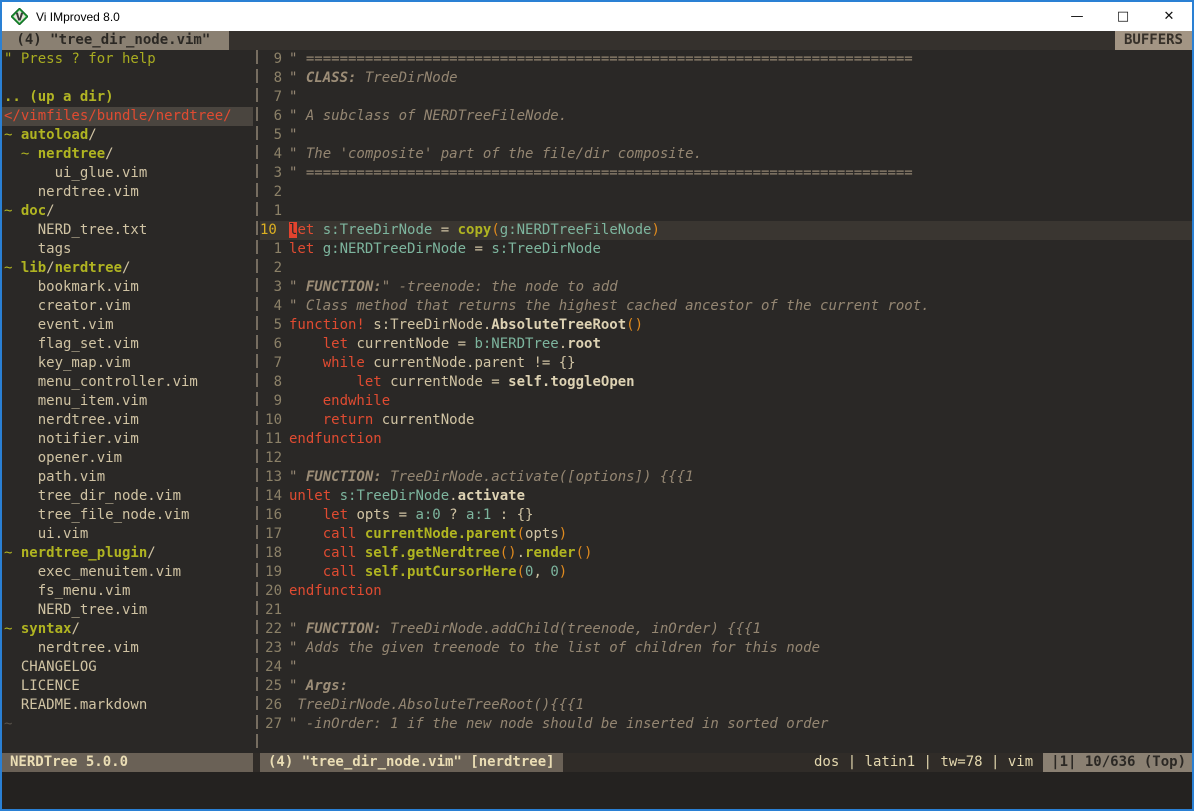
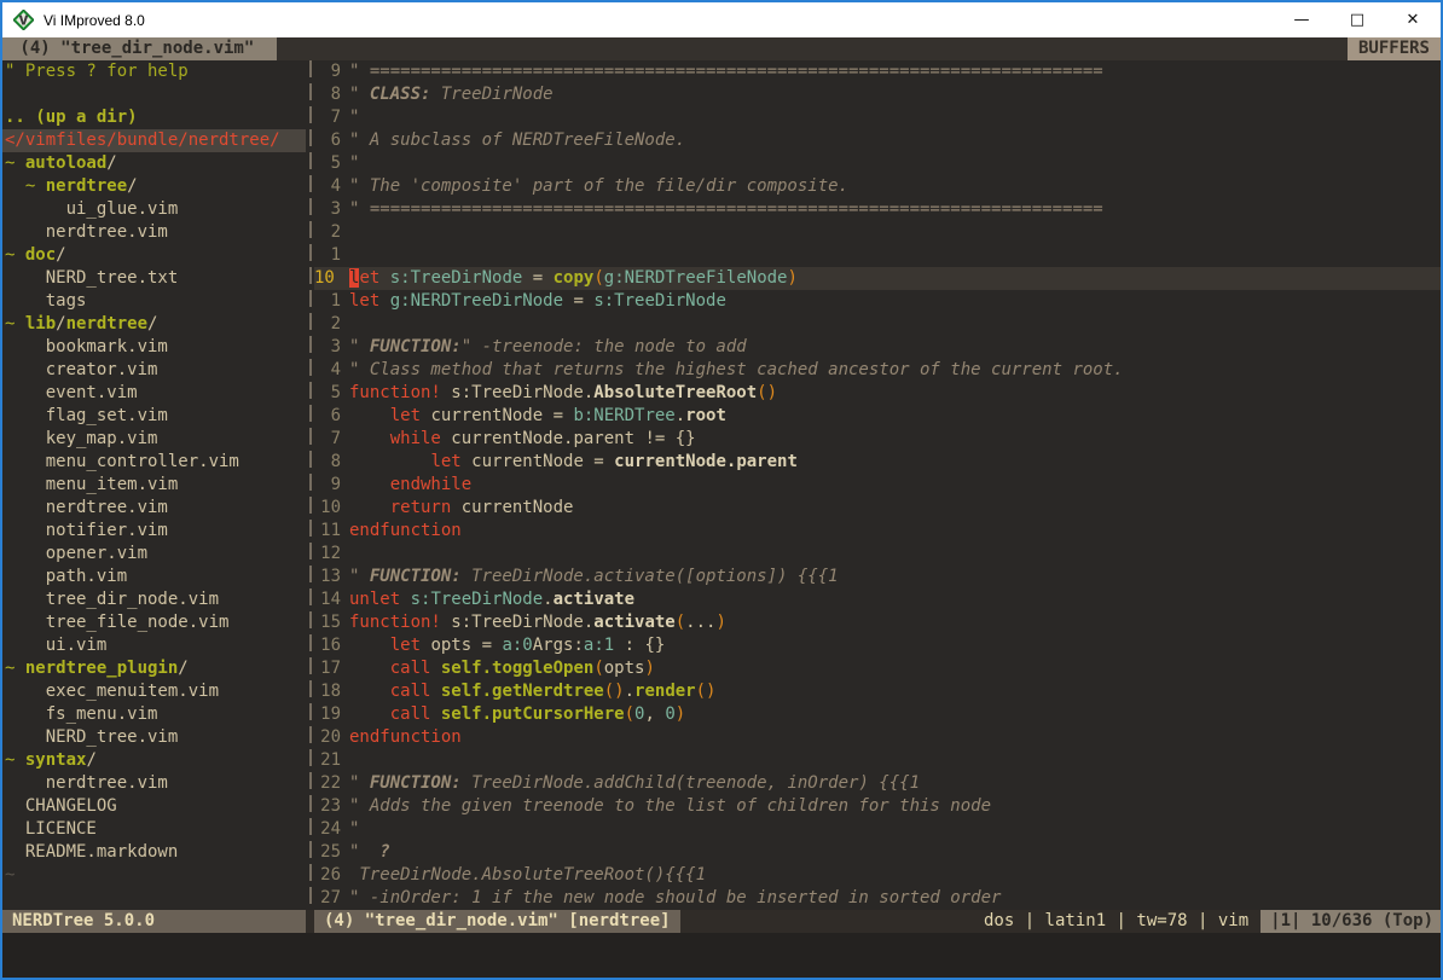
  Vi IMproved 8.0
  —
  □
  ✕
  (4) "tree_dir_node.vim"
  BUFFERS
  " Press ? for help
  .. (up a dir)
  </vimfiles/bundle/nerdtree/
  ~ autoload/
  ~ nerdtree/
  ui_glue.vim
  nerdtree.vim
  ~ doc/
  NERD_tree.txt
  tags
  ~ lib/nerdtree/
  bookmark.vim
  creator.vim
  event.vim
  flag_set.vim
  key_map.vim
  menu_controller.vim
  menu_item.vim
  nerdtree.vim
  notifier.vim
  opener.vim
  path.vim
  tree_dir_node.vim
  tree_file_node.vim
  ui.vim
  ~ nerdtree_plugin/
  exec_menuitem.vim
  fs_menu.vim
  NERD_tree.vim
  ~ syntax/
  nerdtree.vim
  CHANGELOG
  LICENCE
  README.markdown
  ~
  9 " ========================================================================
  8 " CLASS: TreeDirNode
  7 "
  6 " A subclass of NERDTreeFileNode.
  5 "
  4 " The 'composite' part of the file/dir composite.
  3 " ========================================================================
  2
  1
  10 let s:TreeDirNode = copy(g:NERDTreeFileNode)
  1 let g:NERDTreeDirNode = s:TreeDirNode
  2
  3 " FUNCTION:" -treenode: the node to add
  4 " Class method that returns the highest cached ancestor of the current root.
  5 function! s:TreeDirNode.AbsoluteTreeRoot()
  6 let currentNode = b:NERDTree.root
  7 while currentNode.parent != {}
- 8 let currentNode = self.toggleOpen
+ 8 let currentNode = currentNode.parent
  9 endwhile
  10 return currentNode
  11 endfunction
  12
  13 " FUNCTION: TreeDirNode.activate([options]) {{{1
  14 unlet s:TreeDirNode.activate
+ 15 function! s:TreeDirNode.activate(...)
- 16 let opts = a:0 ? a:1 : {}
+ 16 let opts = a:0Args:a:1 : {}
- 17 call currentNode.parent(opts)
+ 17 call self.toggleOpen(opts)
  18 call self.getNerdtree().render()
  19 call self.putCursorHere(0, 0)
  20 endfunction
  21
  22 " FUNCTION: TreeDirNode.addChild(treenode, inOrder) {{{1
  23 " Adds the given treenode to the list of children for this node
  24 "
- 25 " Args:
+ 25 " ?
  26 TreeDirNode.AbsoluteTreeRoot(){{{1
  27 " -inOrder: 1 if the new node should be inserted in sorted order
  NERDTree 5.0.0
  (4) "tree_dir_node.vim" [nerdtree]
  dos | latin1 | tw=78 | vim
  |1| 10/636 (Top)
